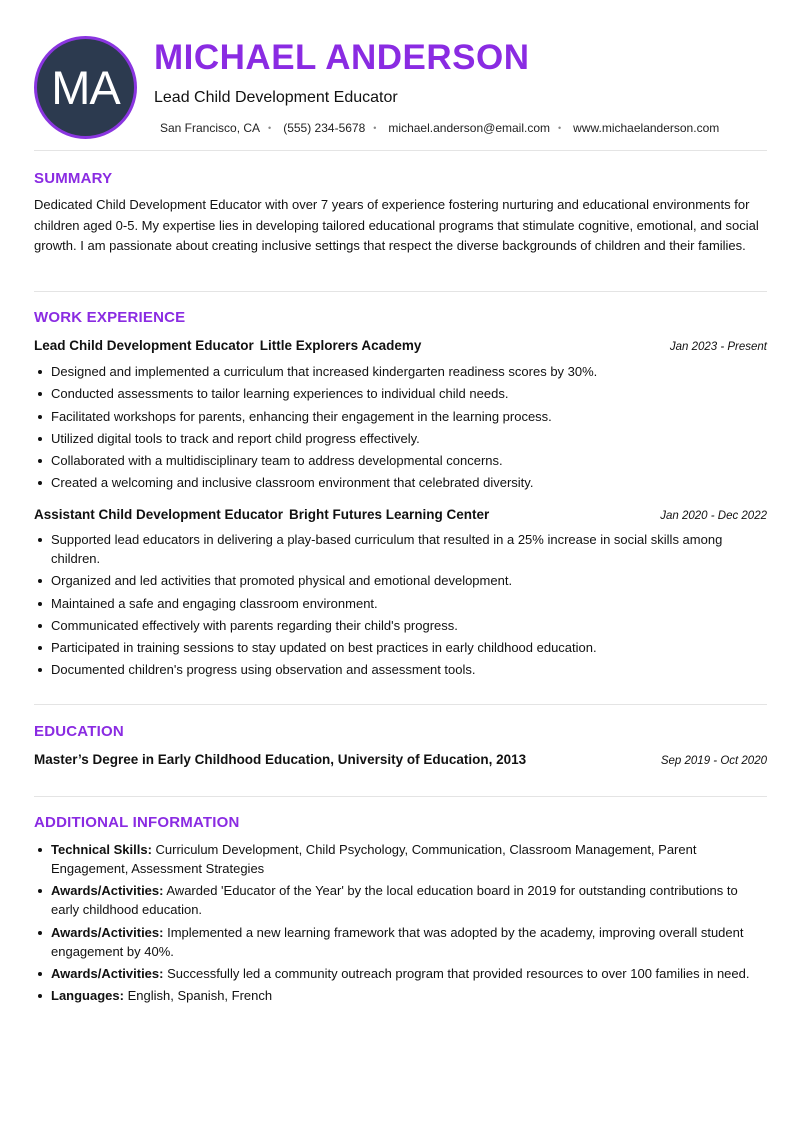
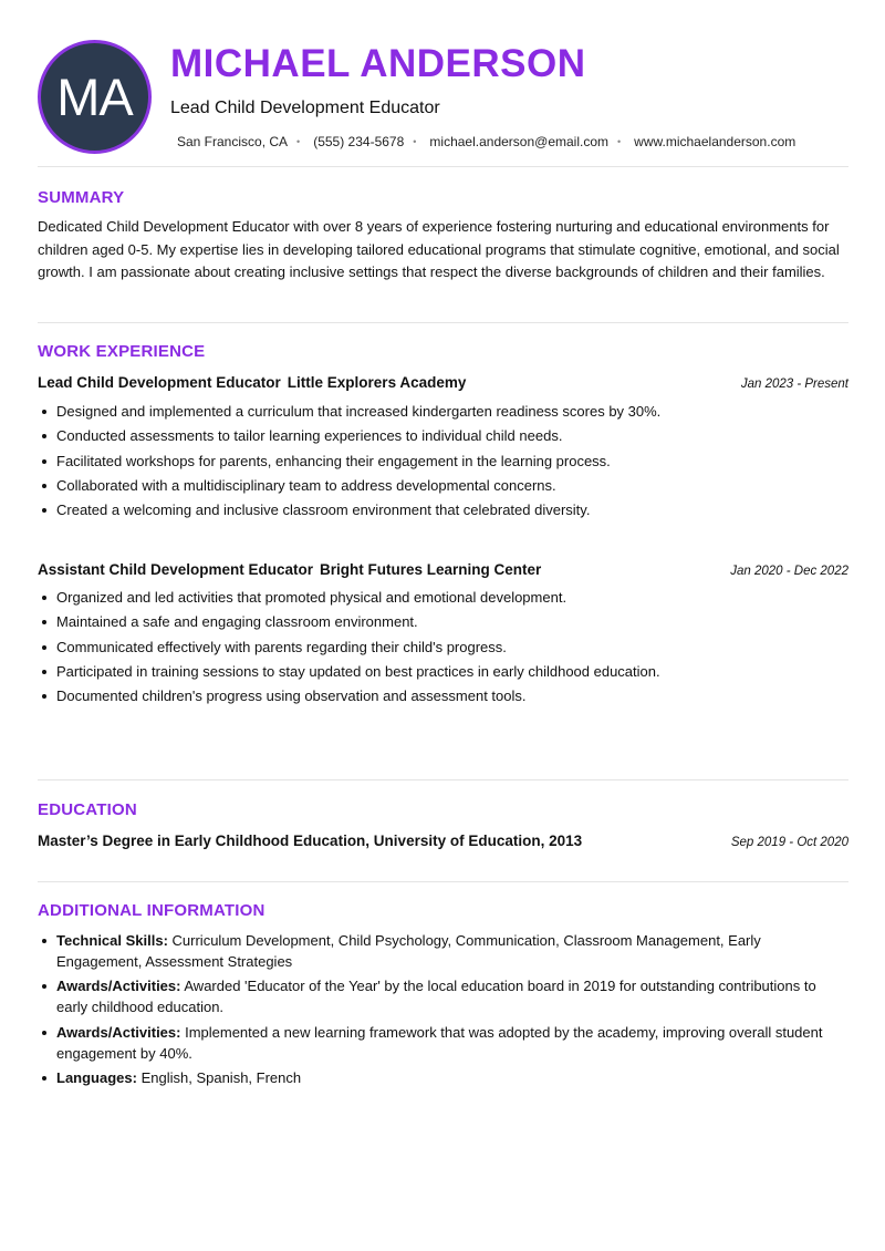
  MA
  MICHAEL ANDERSON
  Lead Child Development Educator
  San Francisco, CA
  •
  (555) 234-5678
  •
  michael.anderson@email.com
  •
  www.michaelanderson.com
  SUMMARY
- Dedicated Child Development Educator with over 7 years of experience fostering nurturing and educational environments for children aged 0-5. My expertise lies in developing tailored educational programs that stimulate cognitive, emotional, and social growth. I am passionate about creating inclusive settings that respect the diverse backgrounds of children and their families.
+ Dedicated Child Development Educator with over 8 years of experience fostering nurturing and educational environments for children aged 0-5. My expertise lies in developing tailored educational programs that stimulate cognitive, emotional, and social growth. I am passionate about creating inclusive settings that respect the diverse backgrounds of children and their families.
  WORK EXPERIENCE
  Lead Child Development Educator Little Explorers Academy
  Jan 2023 - Present
  Designed and implemented a curriculum that increased kindergarten readiness scores by 30%.
  Conducted assessments to tailor learning experiences to individual child needs.
  Facilitated workshops for parents, enhancing their engagement in the learning process.
- Utilized digital tools to track and report child progress effectively.
  Collaborated with a multidisciplinary team to address developmental concerns.
  Created a welcoming and inclusive classroom environment that celebrated diversity.
  Assistant Child Development Educator Bright Futures Learning Center
  Jan 2020 - Dec 2022
- Supported lead educators in delivering a play-based curriculum that resulted in a 25% increase in social skills among children.
  Organized and led activities that promoted physical and emotional development.
  Maintained a safe and engaging classroom environment.
  Communicated effectively with parents regarding their child's progress.
  Participated in training sessions to stay updated on best practices in early childhood education.
  Documented children's progress using observation and assessment tools.
  EDUCATION
  Master’s Degree in Early Childhood Education, University of Education, 2013
  Sep 2019 - Oct 2020
  ADDITIONAL INFORMATION
- Technical Skills: Curriculum Development, Child Psychology, Communication, Classroom Management, Parent Engagement, Assessment Strategies
+ Technical Skills: Curriculum Development, Child Psychology, Communication, Classroom Management, Early Engagement, Assessment Strategies
  Awards/Activities: Awarded 'Educator of the Year' by the local education board in 2019 for outstanding contributions to early childhood education.
  Awards/Activities: Implemented a new learning framework that was adopted by the academy, improving overall student engagement by 40%.
- Awards/Activities: Successfully led a community outreach program that provided resources to over 100 families in need.
  Languages: English, Spanish, French
